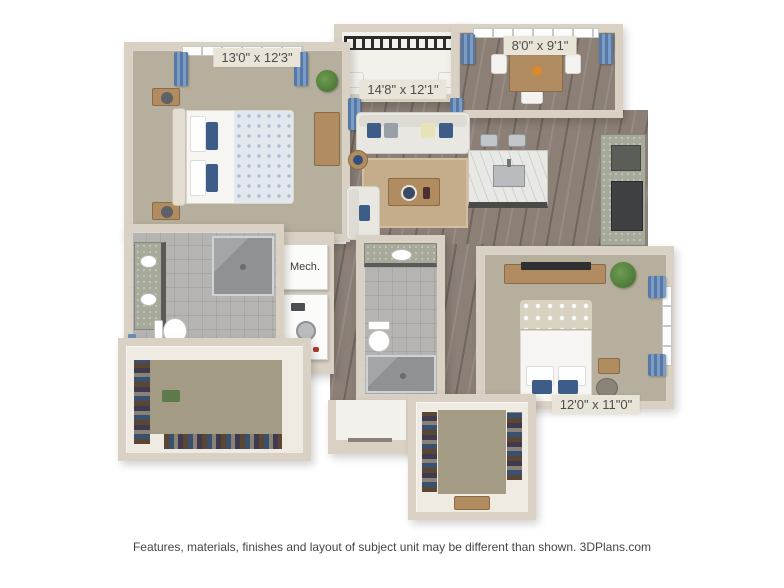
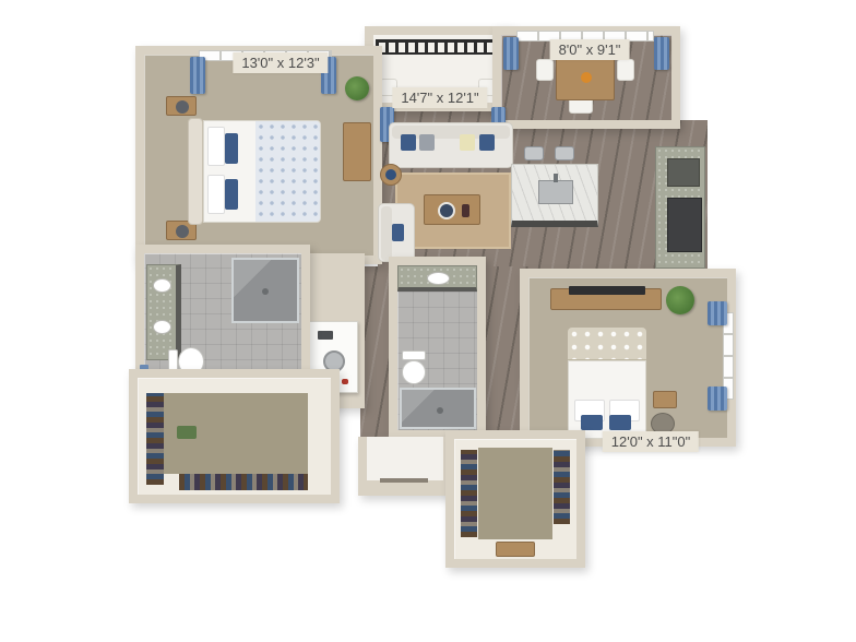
- Mech.
  13'0" x 12'3"
- 14'8" x 12'1"
+ 14'7" x 12'1"
  8'0" x 9'1"
  12'0" x 11"0"
- Features, materials, finishes and layout of subject unit may be different than shown. 3DPlans.com
